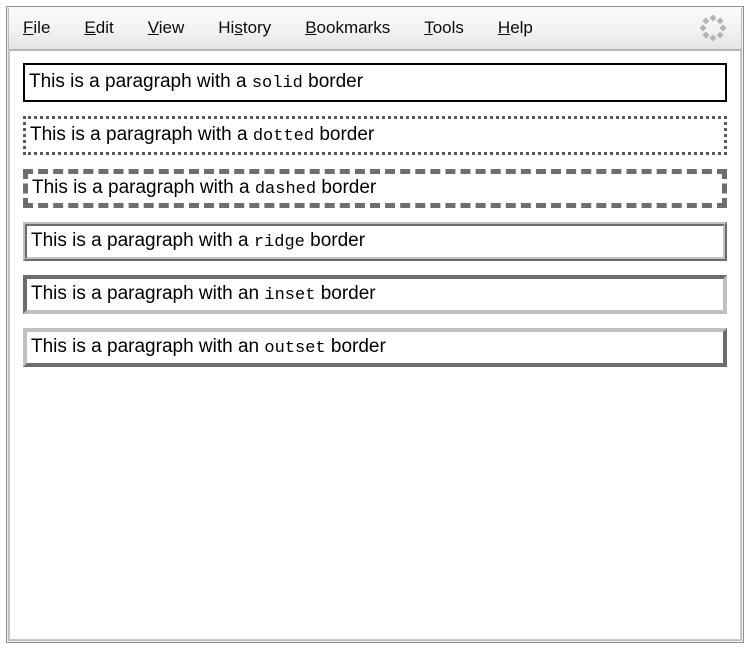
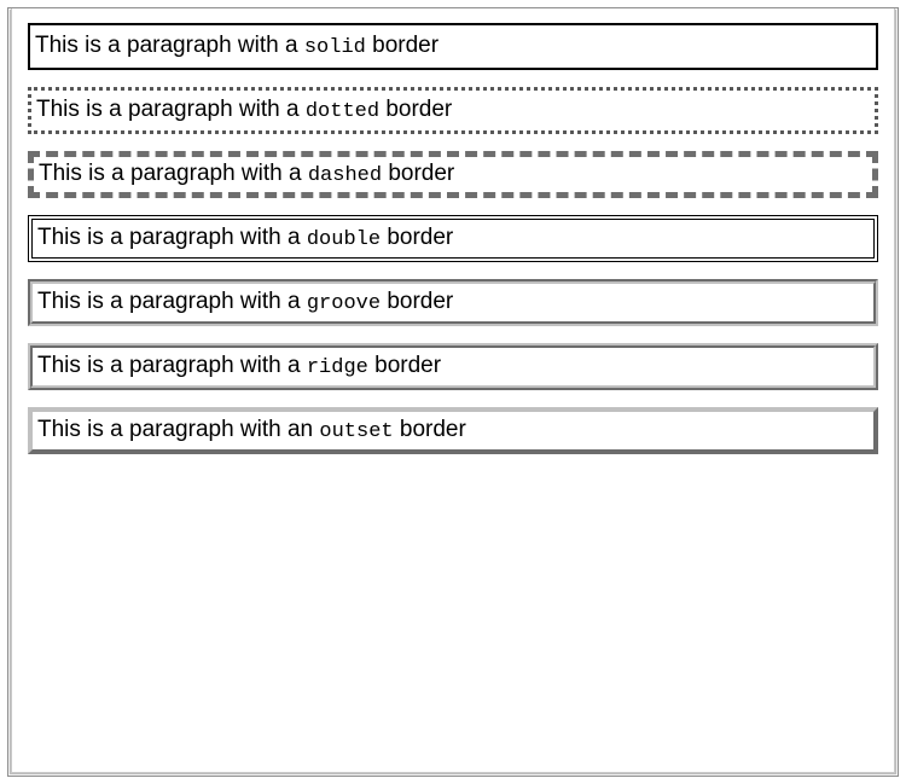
- File
- Edit
- View
- History
- Bookmarks
- Tools
- Help
  This is a paragraph with a solid border
  This is a paragraph with a dotted border
  This is a paragraph with a dashed border
+ This is a paragraph with a double border
+ This is a paragraph with a groove border
  This is a paragraph with a ridge border
- This is a paragraph with an inset border
  This is a paragraph with an outset border
